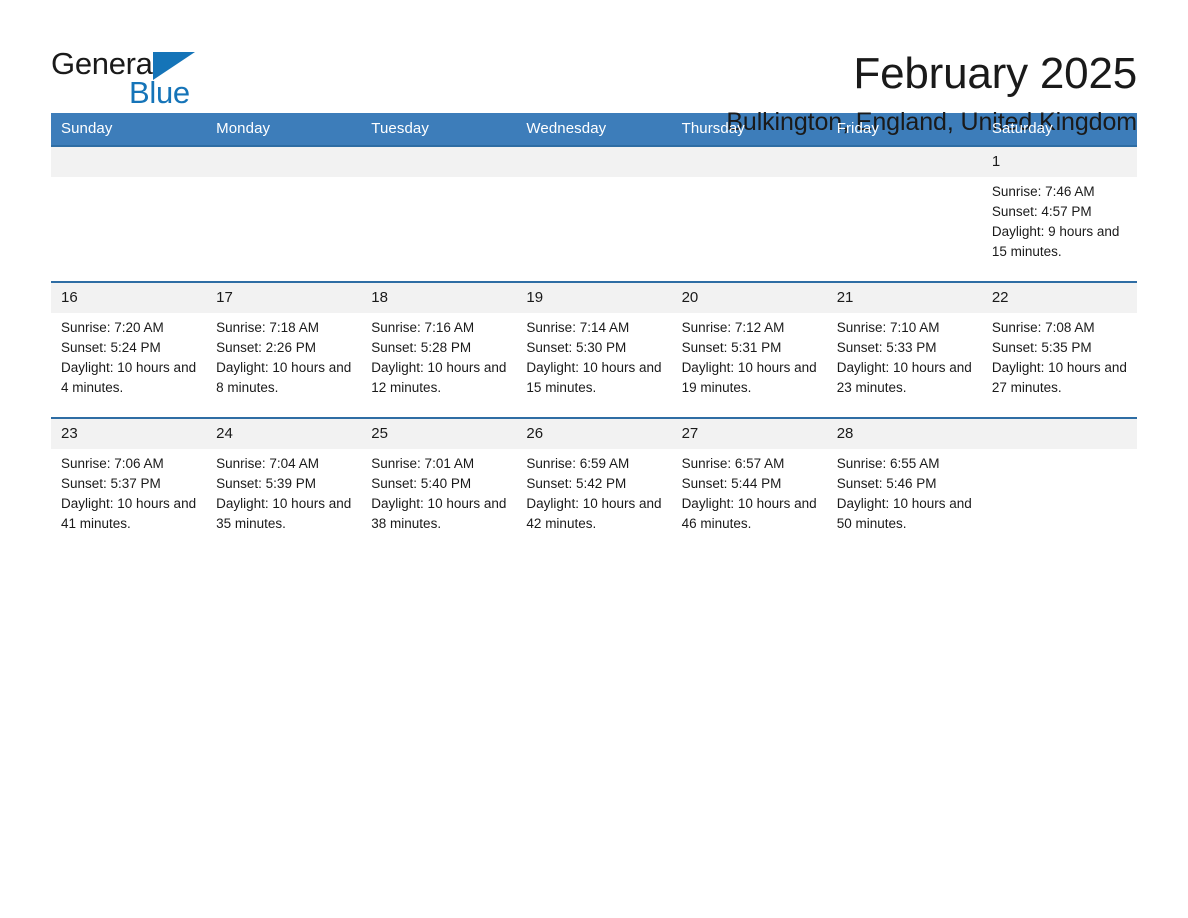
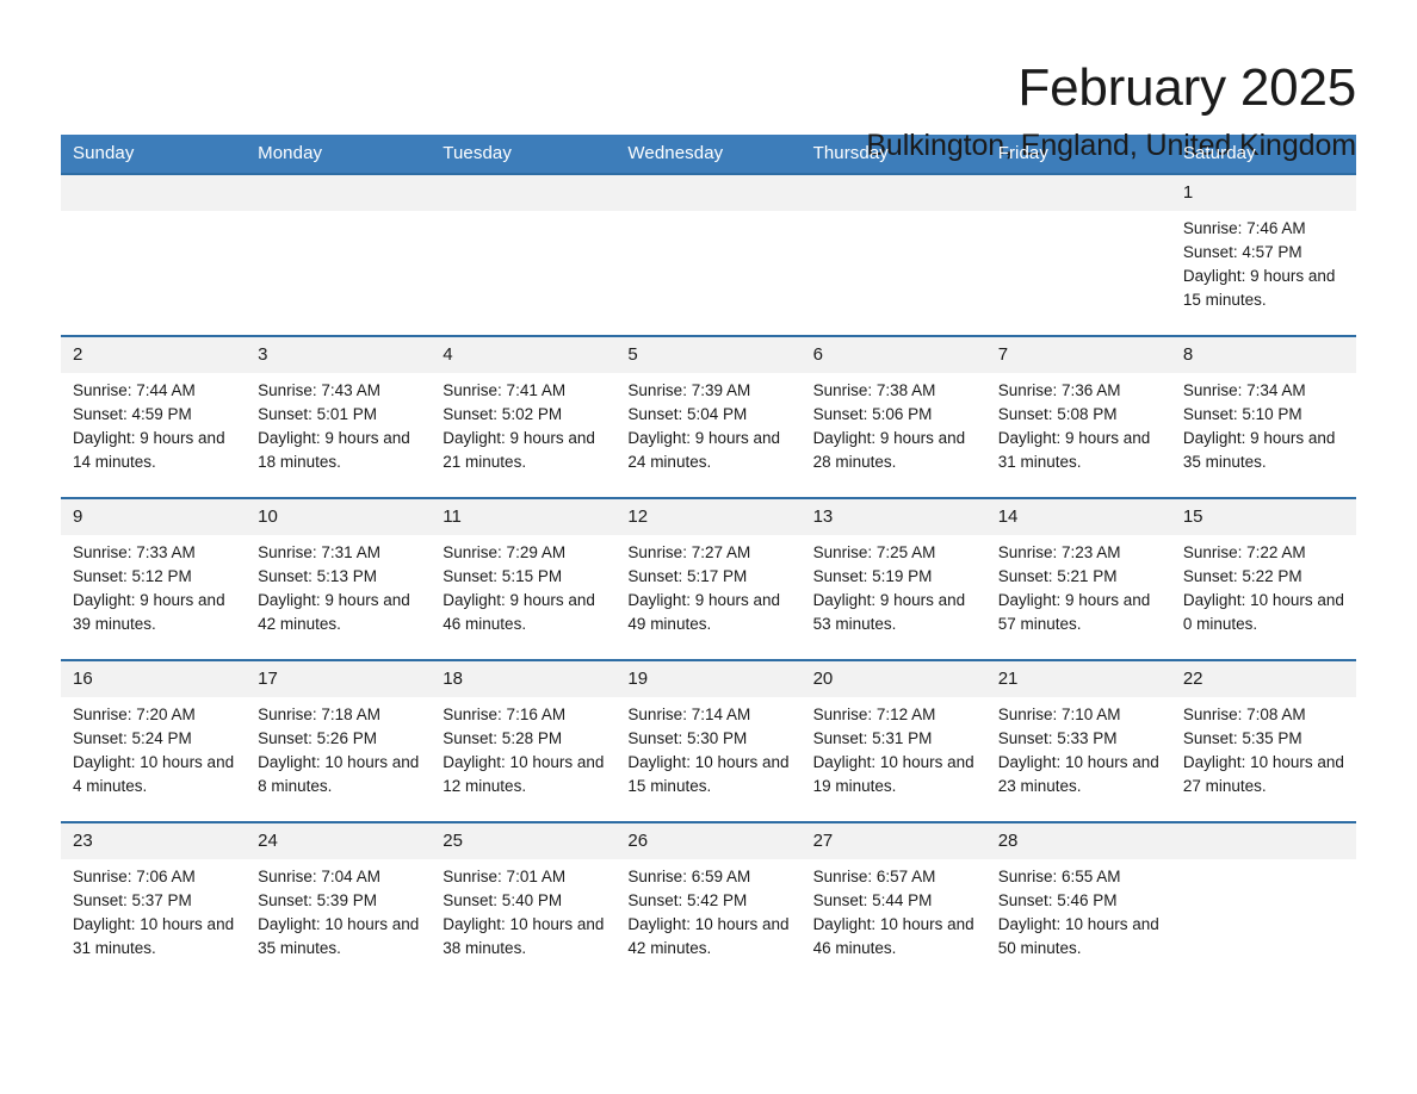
- General
- Blue
  February 2025
  ulkingtonngland, Uningdom
  Sunday	Monday	Tuesday	Wednesday	Thursday	Friday	Saturday
  						1Sunrise: 7:46 AMSunset: 4:57 PMDaylight: 9 hours and 15 minutes.
+ 2Sunrise: 7:44 AMSunset: 4:59 PMDaylight: 9 hours and 14 minutes.	3Sunrise: 7:43 AMSunset: 5:01 PMDaylight: 9 hours and 18 minutes.	4Sunrise: 7:41 AMSunset: 5:02 PMDaylight: 9 hours and 21 minutes.	5Sunrise: 7:39 AMSunset: 5:04 PMDaylight: 9 hours and 24 minutes.	6Sunrise: 7:38 AMSunset: 5:06 PMDaylight: 9 hours and 28 minutes.	7Sunrise: 7:36 AMSunset: 5:08 PMDaylight: 9 hours and 31 minutes.	8Sunrise: 7:34 AMSunset: 5:10 PMDaylight: 9 hours and 35 minutes.
+ 9Sunrise: 7:33 AMSunset: 5:12 PMDaylight: 9 hours and 39 minutes.	10Sunrise: 7:31 AMSunset: 5:13 PMDaylight: 9 hours and 42 minutes.	11Sunrise: 7:29 AMSunset: 5:15 PMDaylight: 9 hours and 46 minutes.	12Sunrise: 7:27 AMSunset: 5:17 PMDaylight: 9 hours and 49 minutes.	13Sunrise: 7:25 AMSunset: 5:19 PMDaylight: 9 hours and 53 minutes.	14Sunrise: 7:23 AMSunset: 5:21 PMDaylight: 9 hours and 57 minutes.	15Sunrise: 7:22 AMSunset: 5:22 PMDaylight: 10 hours and 0 minutes.
- 16Sunrise: 7:20 AMSunset: 5:24 PMDaylight: 10 hours and 4 minutes.	17Sunrise: 7:18 AMSunset: 2:26 PMDaylight: 10 hours and 8 minutes.	18Sunrise: 7:16 AMSunset: 5:28 PMDaylight: 10 hours and 12 minutes.	19Sunrise: 7:14 AMSunset: 5:30 PMDaylight: 10 hours and 15 minutes.	20Sunrise: 7:12 AMSunset: 5:31 PMDaylight: 10 hours and 19 minutes.	21Sunrise: 7:10 AMSunset: 5:33 PMDaylight: 10 hours and 23 minutes.	22Sunrise: 7:08 AMSunset: 5:35 PMDaylight: 10 hours and 27 minutes.
+ 16Sunrise: 7:20 AMSunset: 5:24 PMDaylight: 10 hours and 4 minutes.	17Sunrise: 7:18 AMSunset: 5:26 PMDaylight: 10 hours and 8 minutes.	18Sunrise: 7:16 AMSunset: 5:28 PMDaylight: 10 hours and 12 minutes.	19Sunrise: 7:14 AMSunset: 5:30 PMDaylight: 10 hours and 15 minutes.	20Sunrise: 7:12 AMSunset: 5:31 PMDaylight: 10 hours and 19 minutes.	21Sunrise: 7:10 AMSunset: 5:33 PMDaylight: 10 hours and 23 minutes.	22Sunrise: 7:08 AMSunset: 5:35 PMDaylight: 10 hours and 27 minutes.
- 23Sunrise: 7:06 AMSunset: 5:37 PMDaylight: 10 hours and 41 minutes.	24Sunrise: 7:04 AMSunset: 5:39 PMDaylight: 10 hours and 35 minutes.	25Sunrise: 7:01 AMSunset: 5:40 PMDaylight: 10 hours and 38 minutes.	26Sunrise: 6:59 AMSunset: 5:42 PMDaylight: 10 hours and 42 minutes.	27Sunrise: 6:57 AMSunset: 5:44 PMDaylight: 10 hours and 46 minutes.	28Sunrise: 6:55 AMSunset: 5:46 PMDaylight: 10 hours and 50 minutes.
+ 23Sunrise: 7:06 AMSunset: 5:37 PMDaylight: 10 hours and 31 minutes.	24Sunrise: 7:04 AMSunset: 5:39 PMDaylight: 10 hours and 35 minutes.	25Sunrise: 7:01 AMSunset: 5:40 PMDaylight: 10 hours and 38 minutes.	26Sunrise: 6:59 AMSunset: 5:42 PMDaylight: 10 hours and 42 minutes.	27Sunrise: 6:57 AMSunset: 5:44 PMDaylight: 10 hours and 46 minutes.	28Sunrise: 6:55 AMSunset: 5:46 PMDaylight: 10 hours and 50 minutes.
